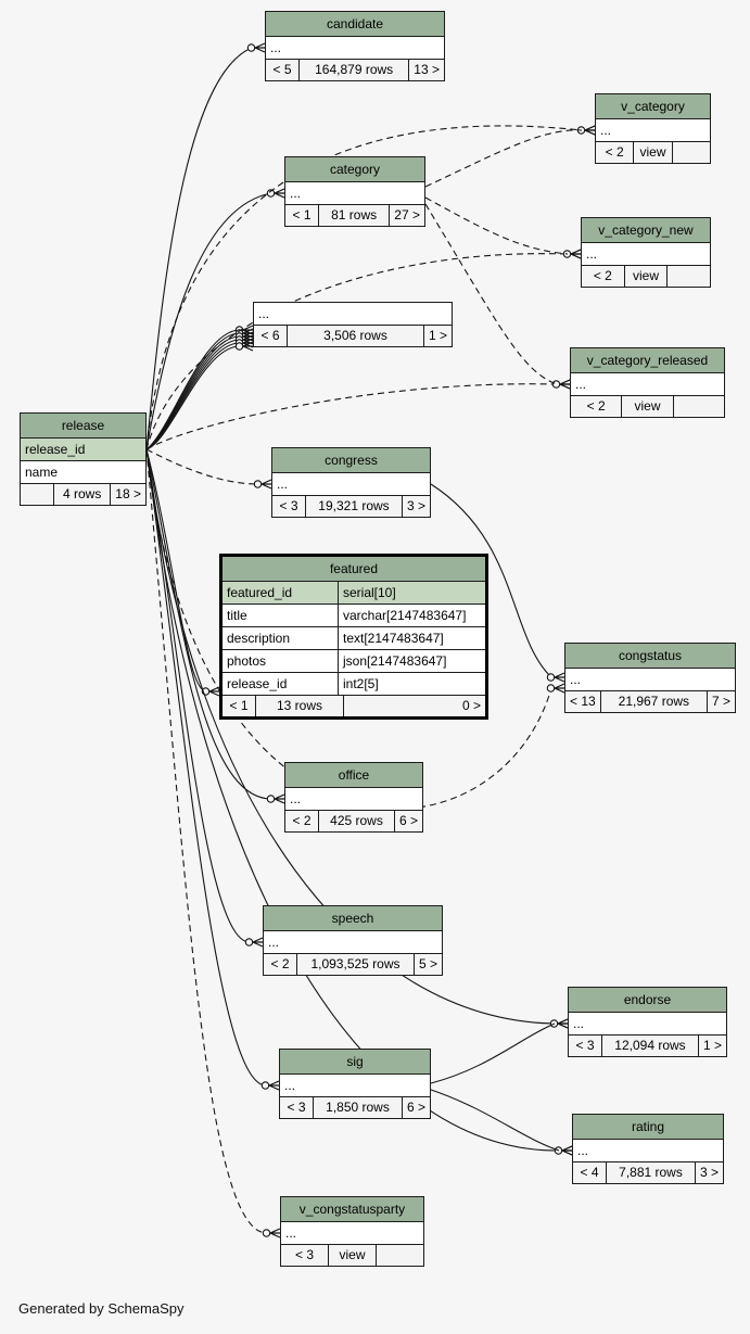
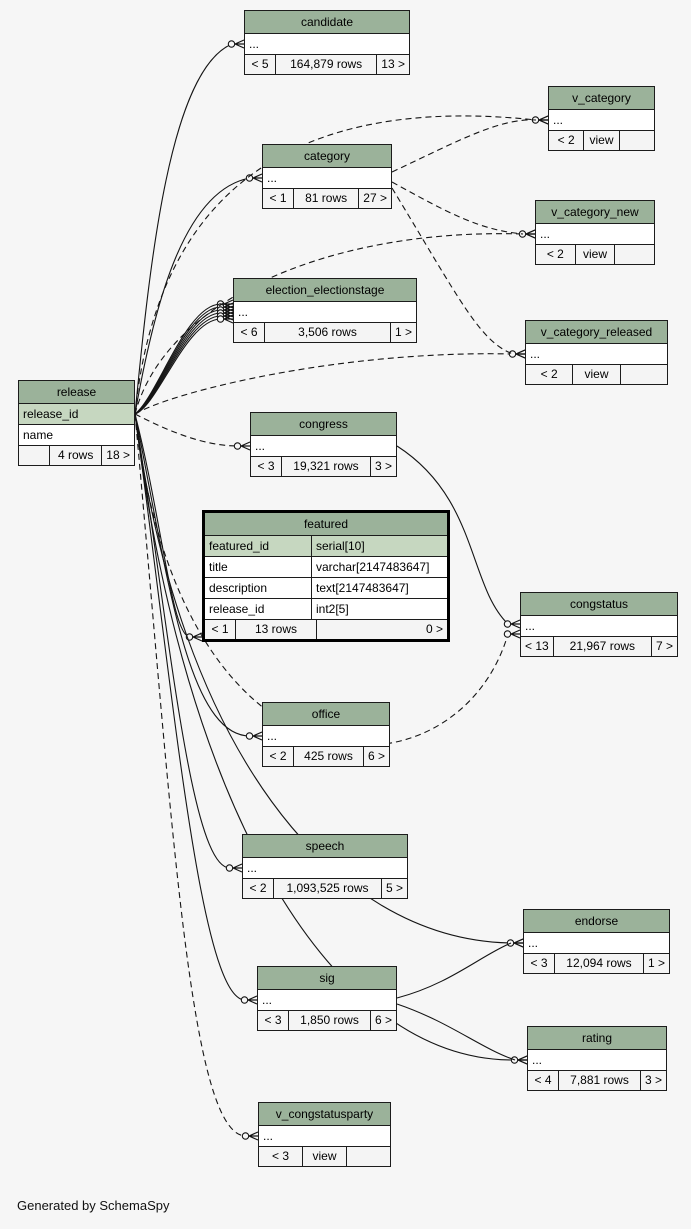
  candidate
  ...
  < 5
  164,879 rows
  13 >
  v_category
  ...
  < 2
  view
  category
  ...
  < 1
  81 rows
  27 >
  v_category_new
  ...
  < 2
  view
+ election_electionstage
  ...
  < 6
  3,506 rows
  1 >
  v_category_released
  ...
  < 2
  view
  release
  release_id
  name
  4 rows
  18 >
  congress
  ...
  < 3
  19,321 rows
  3 >
  featured
  featured_id
  serial[10]
  title
  varchar[2147483647]
  description
  text[2147483647]
- photos
- json[2147483647]
  release_id
  int2[5]
  < 1
  13 rows
  0 >
  congstatus
  ...
  < 13
  21,967 rows
  7 >
  office
  ...
  < 2
  425 rows
  6 >
  speech
  ...
  < 2
  1,093,525 rows
  5 >
  endorse
  ...
  < 3
  12,094 rows
  1 >
  sig
  ...
  < 3
  1,850 rows
  6 >
  rating
  ...
  < 4
  7,881 rows
  3 >
  v_congstatusparty
  ...
  < 3
  view
  Generated by SchemaSpy
